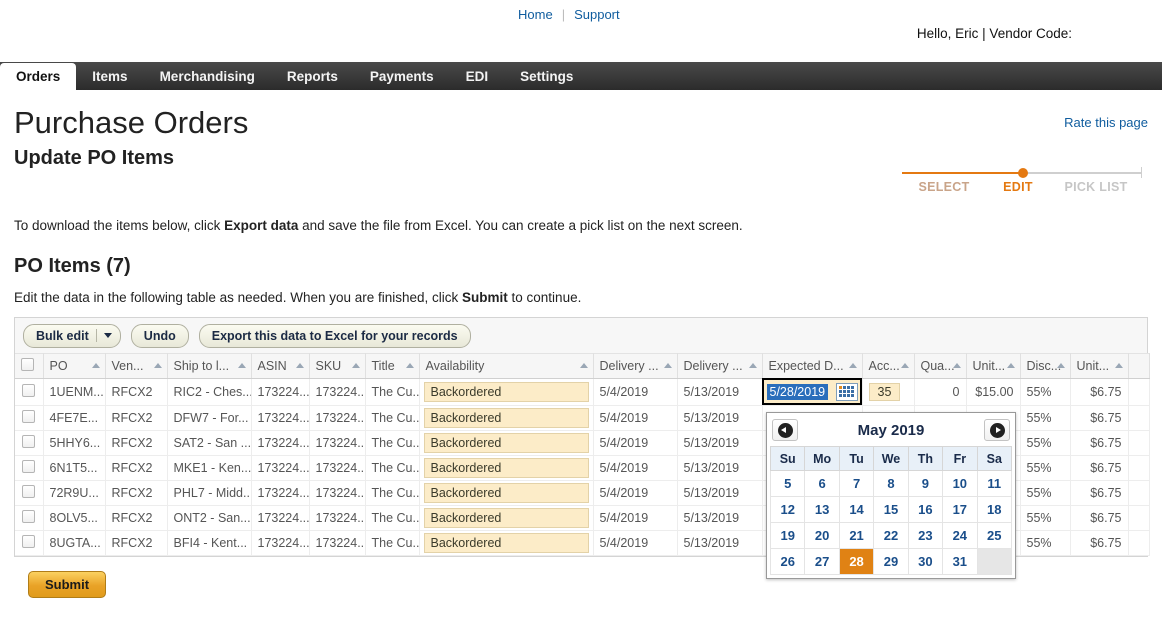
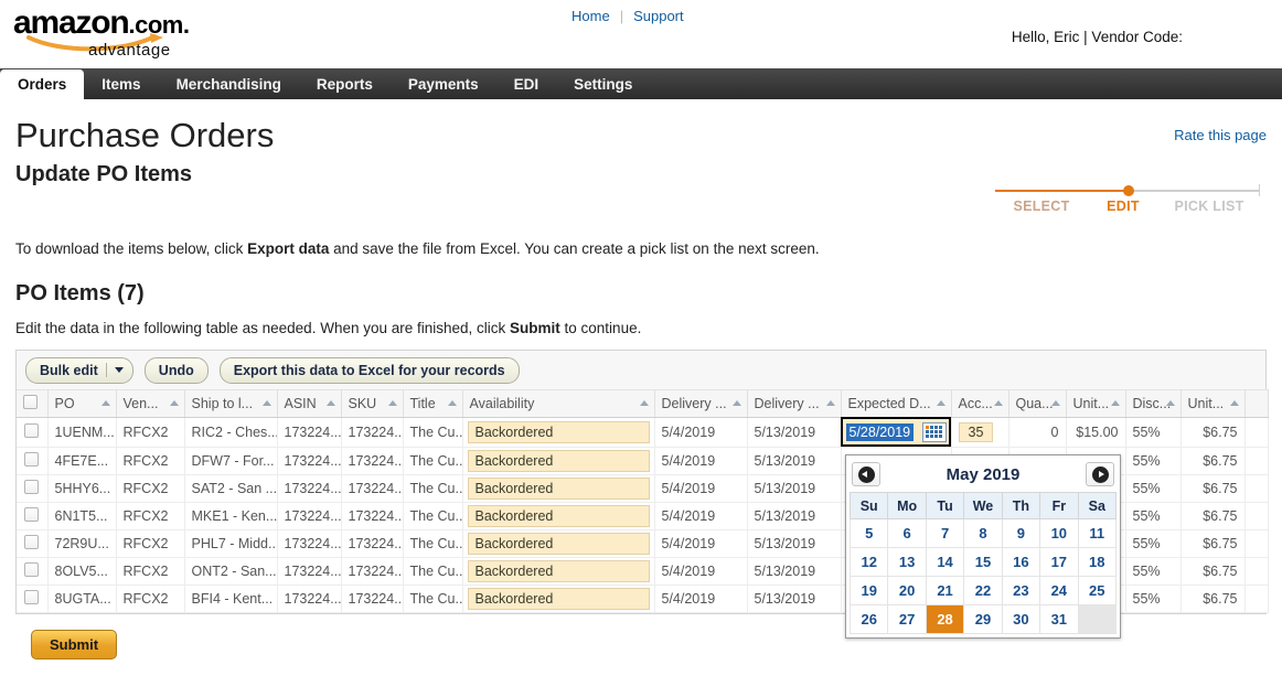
+ amazon.com.
+ advantage
  Home | Support
  Hello, Eric | Vendor Code:
  Orders
  Items
  Merchandising
  Reports
  Payments
  EDI
  Settings
  Rate this page
  Purchase Orders
  Update PO Items
  SELECT
  EDIT
  PICK LIST
  To download the items below, click Export data and save the file from Excel. You can create a pick list on the next screen.
  PO Items (7)
  Edit the data in the following table as needed. When you are finished, click Submit to continue.
  Bulk edit
  Undo
  Export this data to Excel for your records
  	PO	Ven...	Ship to l...	ASIN	SKU	Title	Availability	Delivery ...	Delivery ...	Expected D...	Acc...	Qua...	Unit...	Disc...	Unit...
  	1UENM...	RFCX2	RIC2 - Ches...	173224...	173224..	The Cu..	Backordered	5/4/2019	5/13/2019	5/28/2019	35	0	$15.00	55%	$6.75
  	4FE7E...	RFCX2	DFW7 - For...	173224...	173224..	The Cu..	Backordered	5/4/2019	5/13/2019					55%	$6.75
  	5HHY6...	RFCX2	SAT2 - San ...	173224...	173224..	The Cu..	Backordered	5/4/2019	5/13/2019					55%	$6.75
  	6N1T5...	RFCX2	MKE1 - Ken...	173224...	173224..	The Cu..	Backordered	5/4/2019	5/13/2019					55%	$6.75
  	72R9U...	RFCX2	PHL7 - Midd..	173224...	173224..	The Cu..	Backordered	5/4/2019	5/13/2019					55%	$6.75
  	8OLV5...	RFCX2	ONT2 - San...	173224...	173224..	The Cu..	Backordered	5/4/2019	5/13/2019					55%	$6.75
  	8UGTA...	RFCX2	BFI4 - Kent...	173224...	173224..	The Cu..	Backordered	5/4/2019	5/13/2019					55%	$6.75
  Submit
  May 2019
  Su	Mo	Tu	We	Th	Fr	Sa
  5	6	7	8	9	10	11
  12	13	14	15	16	17	18
  19	20	21	22	23	24	25
  26	27	28	29	30	31
